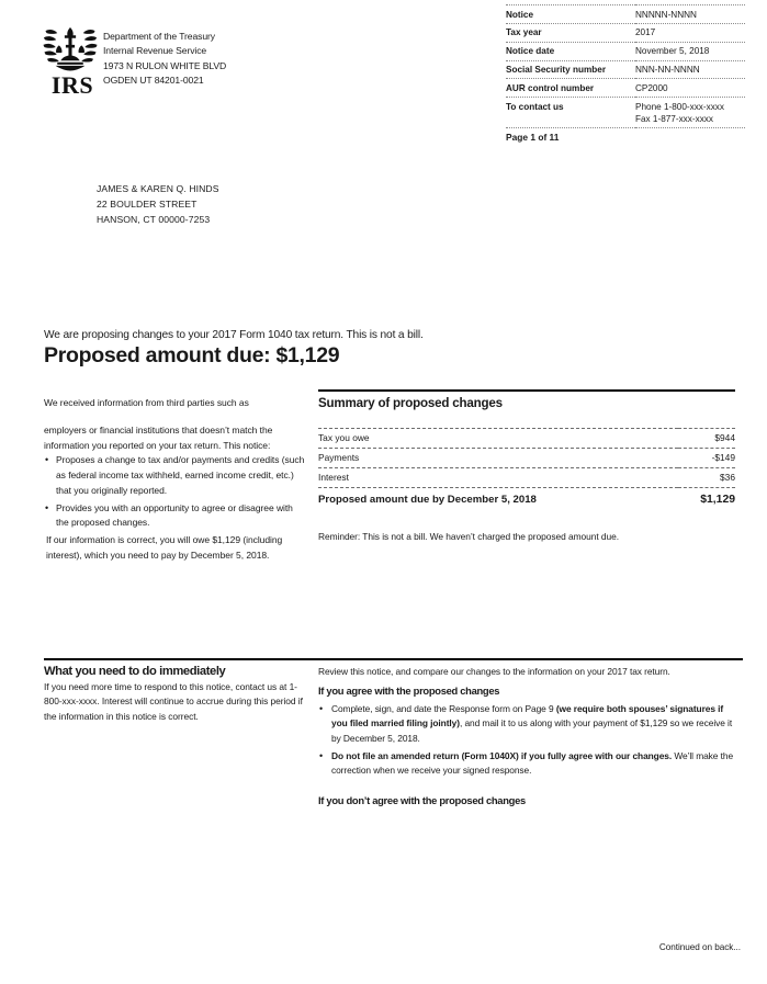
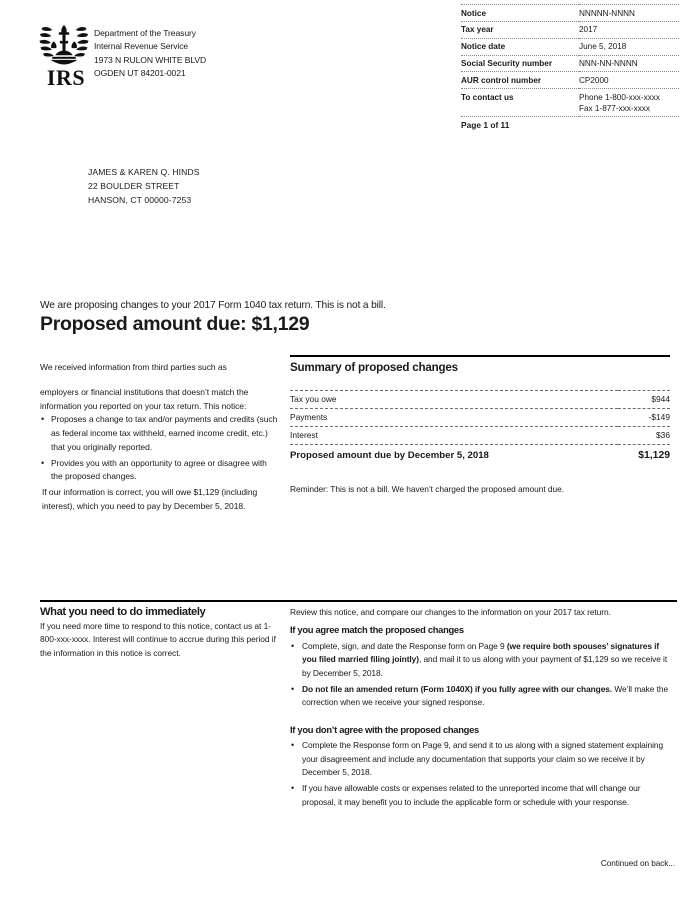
  IRS
  Department of the Treasury
  Internal Revenue Service
  1973 N RULON WHITE BLVD
  OGDEN UT 84201-0021
  Notice	NNNNN-NNNN
  Tax year	2017
- Notice date	November 5, 2018
+ Notice date	June 5, 2018
  Social Security number	NNN-NN-NNNN
  AUR control number	CP2000
  To contact us	Phone 1-800-xxx-xxxx Fax 1-877-xxx-xxxx
  Page 1 of 11
  JAMES & KAREN Q. HINDS
  22 BOULDER STREET
  HANSON, CT 00000-7253
  We are proposing changes to your 2017 Form 1040 tax return. This is not a bill.
  Proposed amount due: $1,129
  We received information from third parties such as
  employers or financial institutions that doesn’t match the information you reported on your tax return. This notice:
  Proposes a change to tax and/or payments and credits (such as federal income tax withheld, earned income credit, etc.) that you originally reported.
  Provides you with an opportunity to agree or disagree with the proposed changes.
  If our information is correct, you will owe $1,129 (including interest), which you need to pay by December 5, 2018.
  Summary of proposed changes
  Tax you owe	$944
  Payments	-$149
  Interest	$36
  Proposed amount due by December 5, 2018	$1,129
  Reminder: This is not a bill. We haven’t charged the proposed amount due.
  What you need to do immediately
  If you need more time to respond to this notice, contact us at 1-800-xxx-xxxx. Interest will continue to accrue during this period if the information in this notice is correct.
  Review this notice, and compare our changes to the information on your 2017 tax return.
- If you agree with the proposed changes
+ If you agree match the proposed changes
  Complete, sign, and date the Response form on Page 9 (we require both spouses’ signatures if you filed married filing jointly), and mail it to us along with your payment of $1,129 so we receive it by December 5, 2018.
  Do not file an amended return (Form 1040X) if you fully agree with our changes. We’ll make the correction when we receive your signed response.
  If you don’t agree with the proposed changes
+ Complete the Response form on Page 9, and send it to us along with a signed statement explaining your disagreement and include any documentation that supports your claim so we receive it by December 5, 2018.
+ If you have allowable costs or expenses related to the unreported income that will change our proposal, it may benefit you to include the applicable form or schedule with your response.
  Continued on back...
